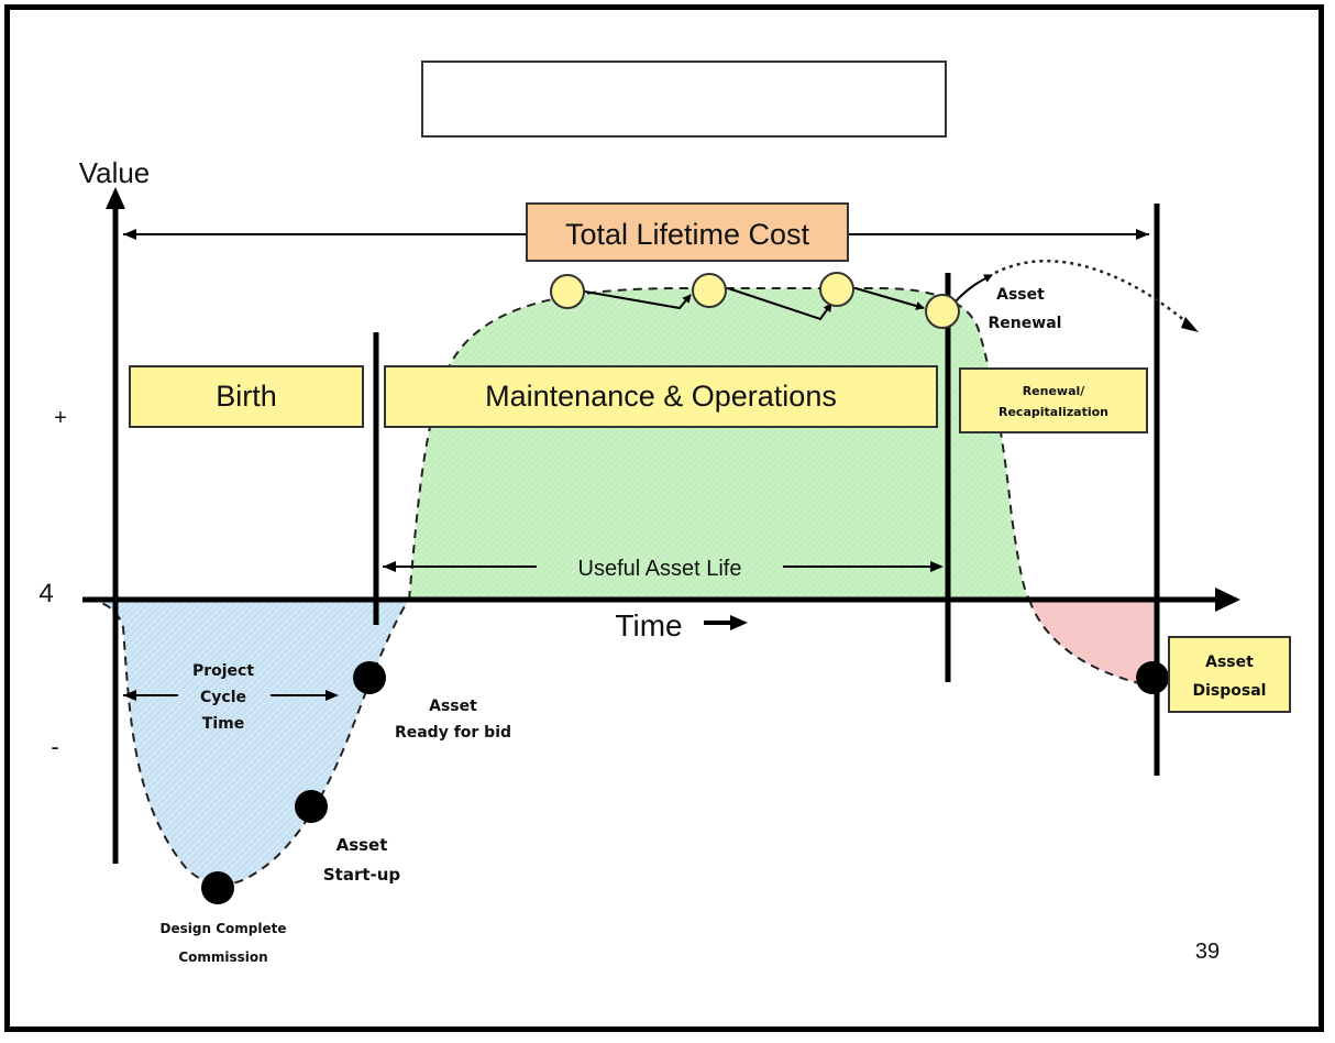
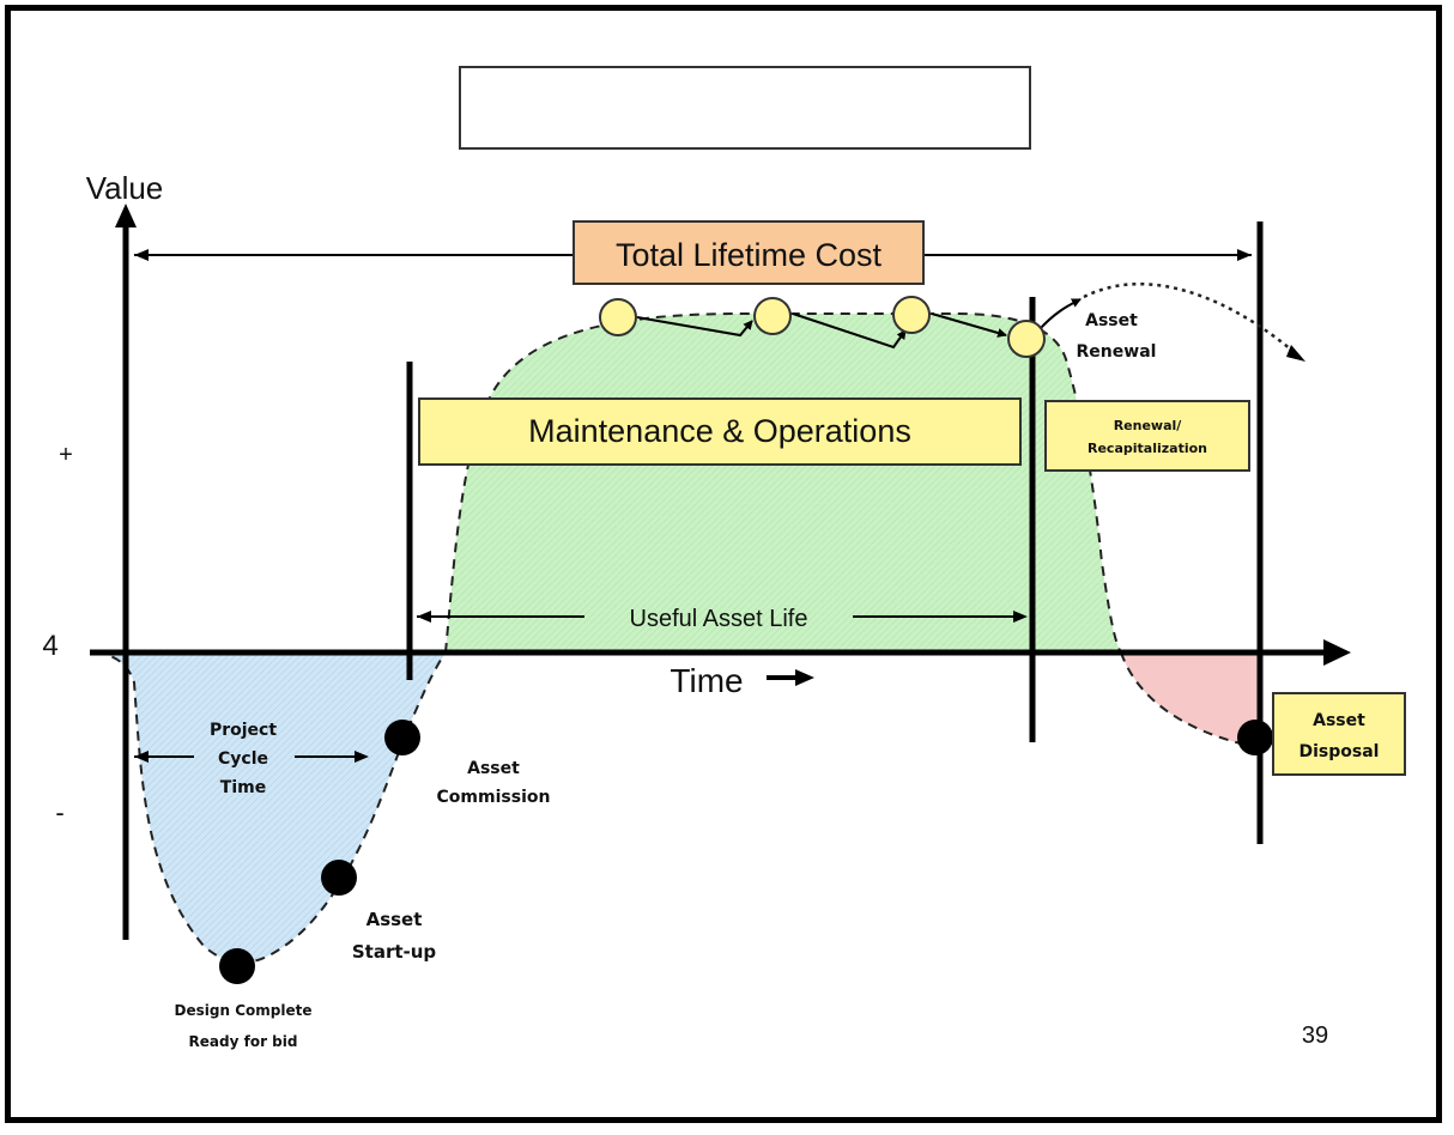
  Total Lifetime Cost
  Value
  +
  4
  -
  Time
- Birth
  Maintenance & Operations
  Renewal/
  Recapitalization
  Useful Asset Life
  Project
  Cycle
  Time
  Design Complete
- Commission
+ Ready for bid
  Asset
  Start-up
  Asset
- Ready for bid
+ Commission
  Asset
  Renewal
  Asset
  Disposal
  39
